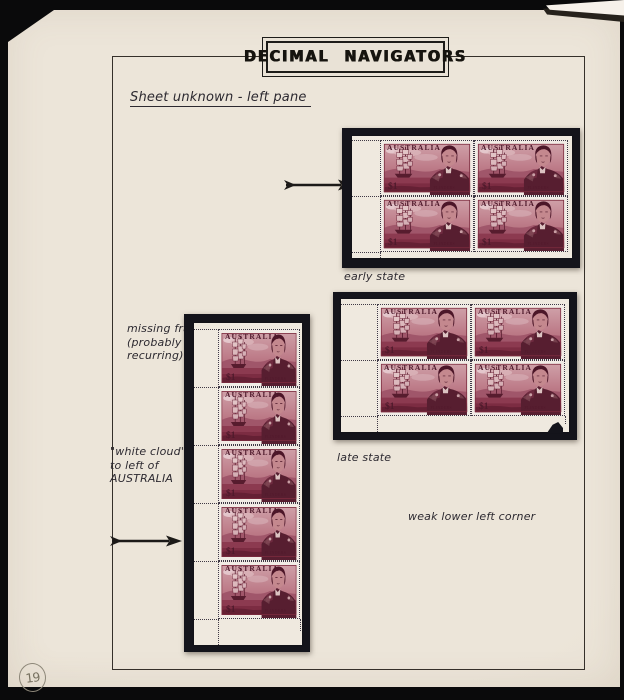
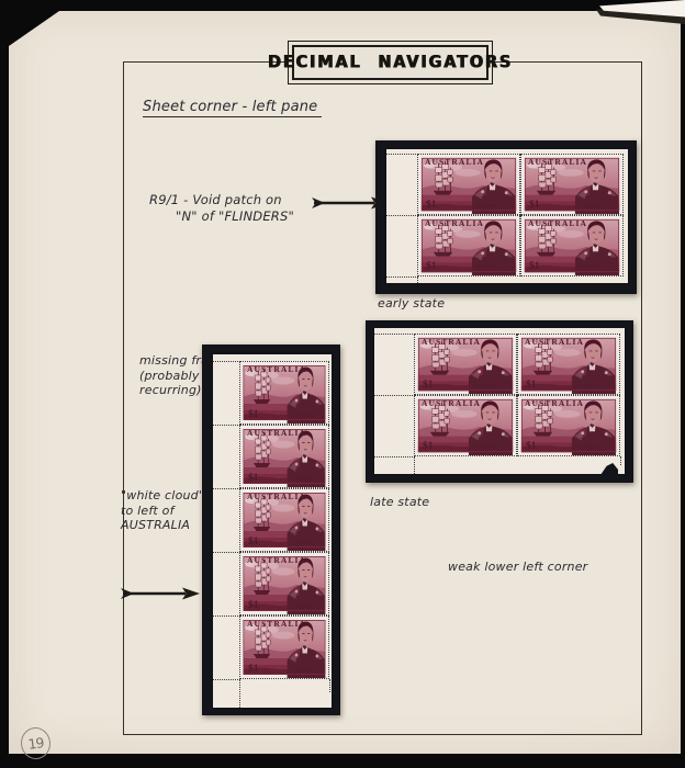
  DECIMAL NAVIGATORS
- Sheet unknown - left pane
+ Sheet corner - left pane
+ R9/1 - Void patch on
+ "N" of "FLINDERS"
  AUSTRALIA
  $1
  AUSTRALIA
  $1
  AUSTRALIA
  $1
  AUSTRALIA
  $1
  early state
  AUSTRALIA
  $1
  AUSTRALIA
  $1
  AUSTRALIA
  $1
  AUSTRALIA
  $1
  late state
  weak lower left corner
  missing fr
  recurring)
  "white cloud
  to left of
  AUSTRALIA
  AUSTRALIA
  $1
  AUSTRALIA
  $1
  AUSTRALIA
  $1
  AUSTRALIA
  $1
  AUSTRALIA
  $1
